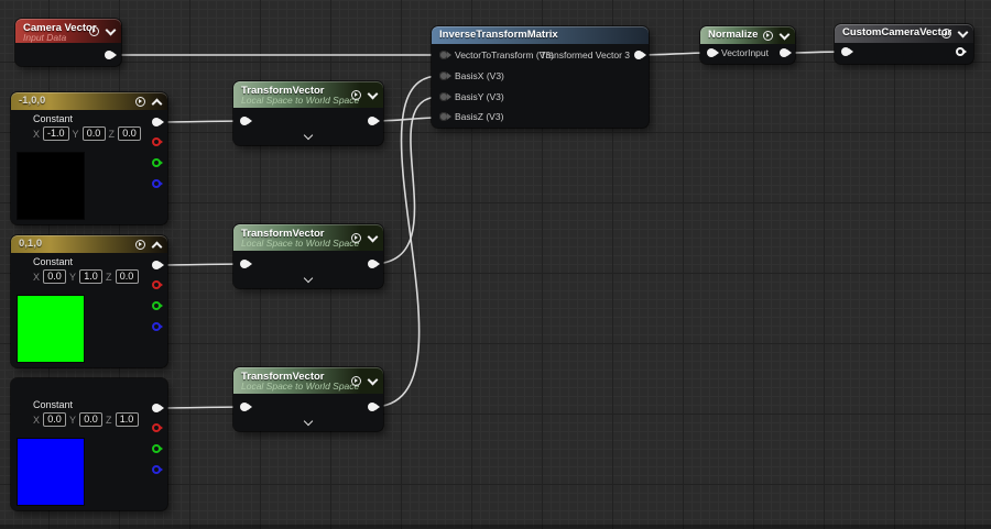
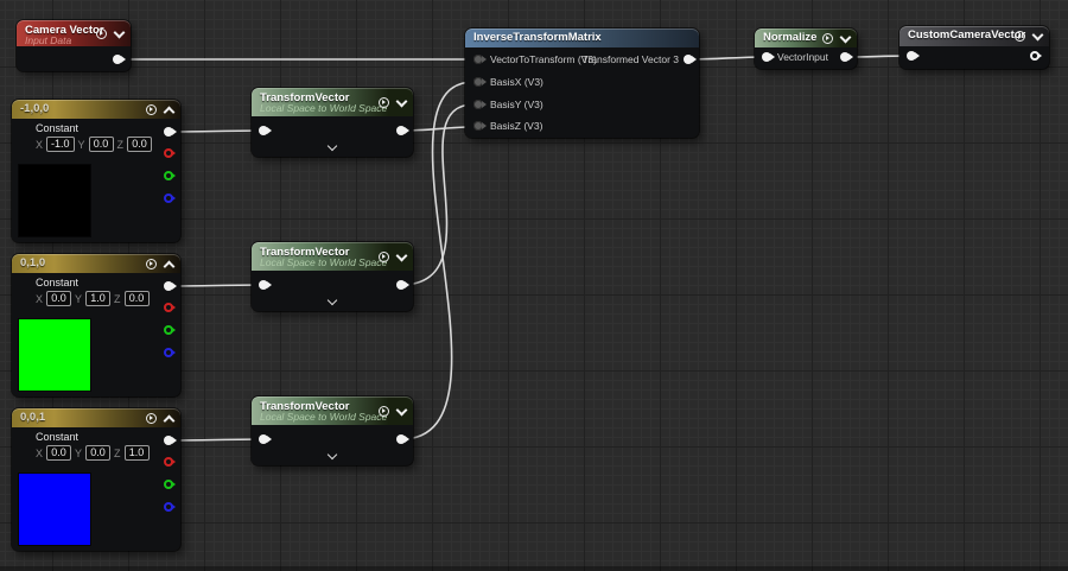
  Camera Vector
  Input Data
  -1,0,0
  Constant
  X
  -1.0
  Y
  0.0
  Z
  0.0
  0,1,0
  Constant
  X
  0.0
  Y
  1.0
  Z
  0.0
+ 0,0,1
  Constant
  X
  0.0
  Y
  0.0
  Z
  1.0
  TransformVector
  Local Space to World Space
  TransformVector
  Local Space to World Space
  TransformVector
  Local Space to World Space
  InverseTransformMatrix
  VectorToTransform (V3)
  BasisX (V3)
  BasisY (V3)
  BasisZ (V3)
  Transformed Vector 3
  Normalize
  VectorInput
  CustomCameraVector
